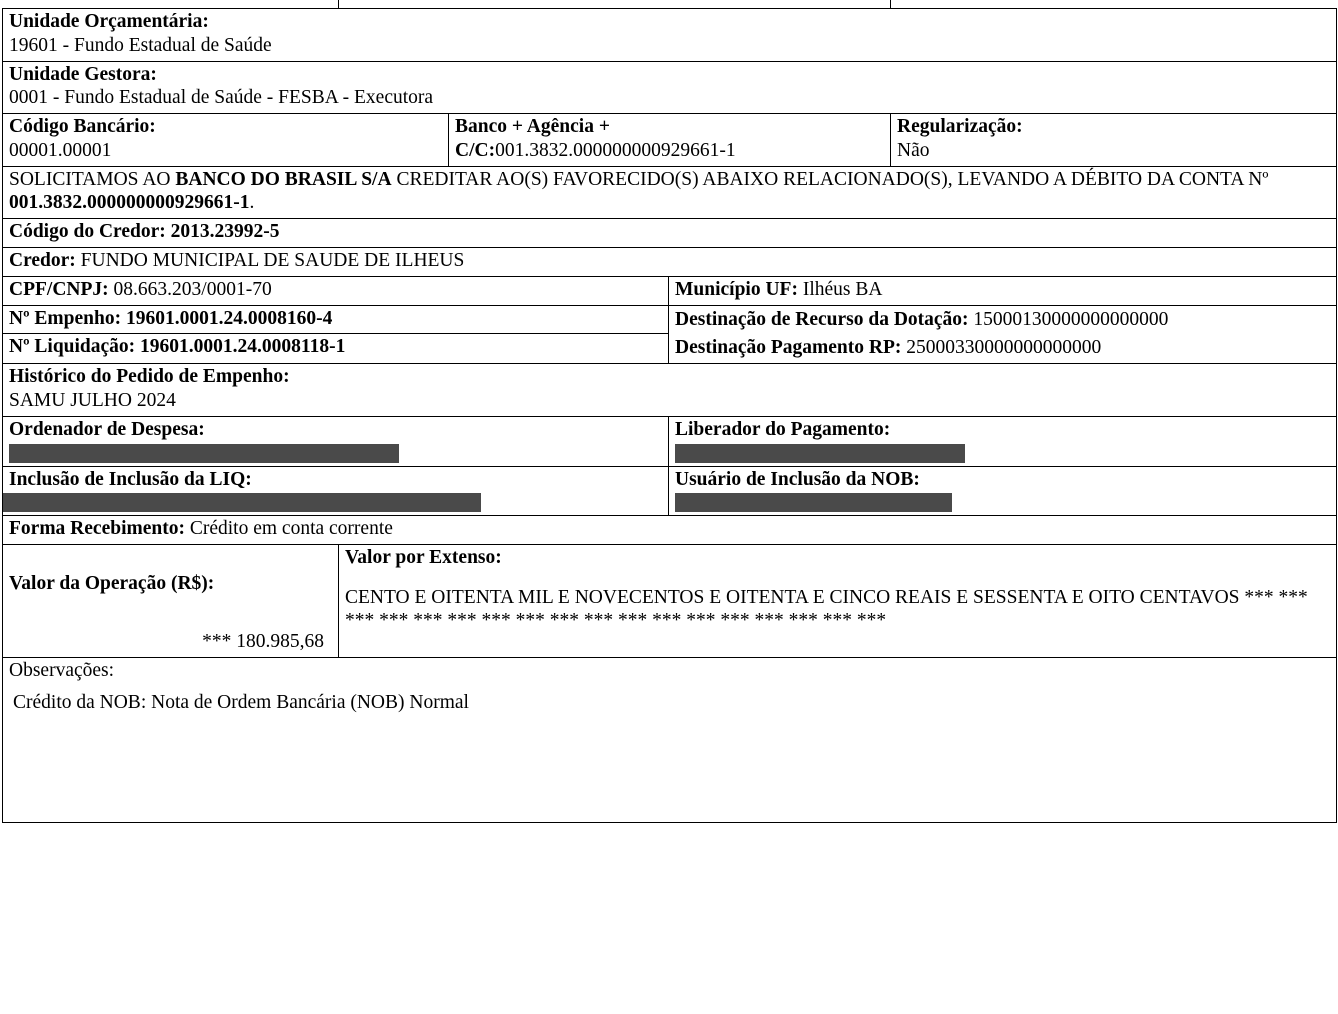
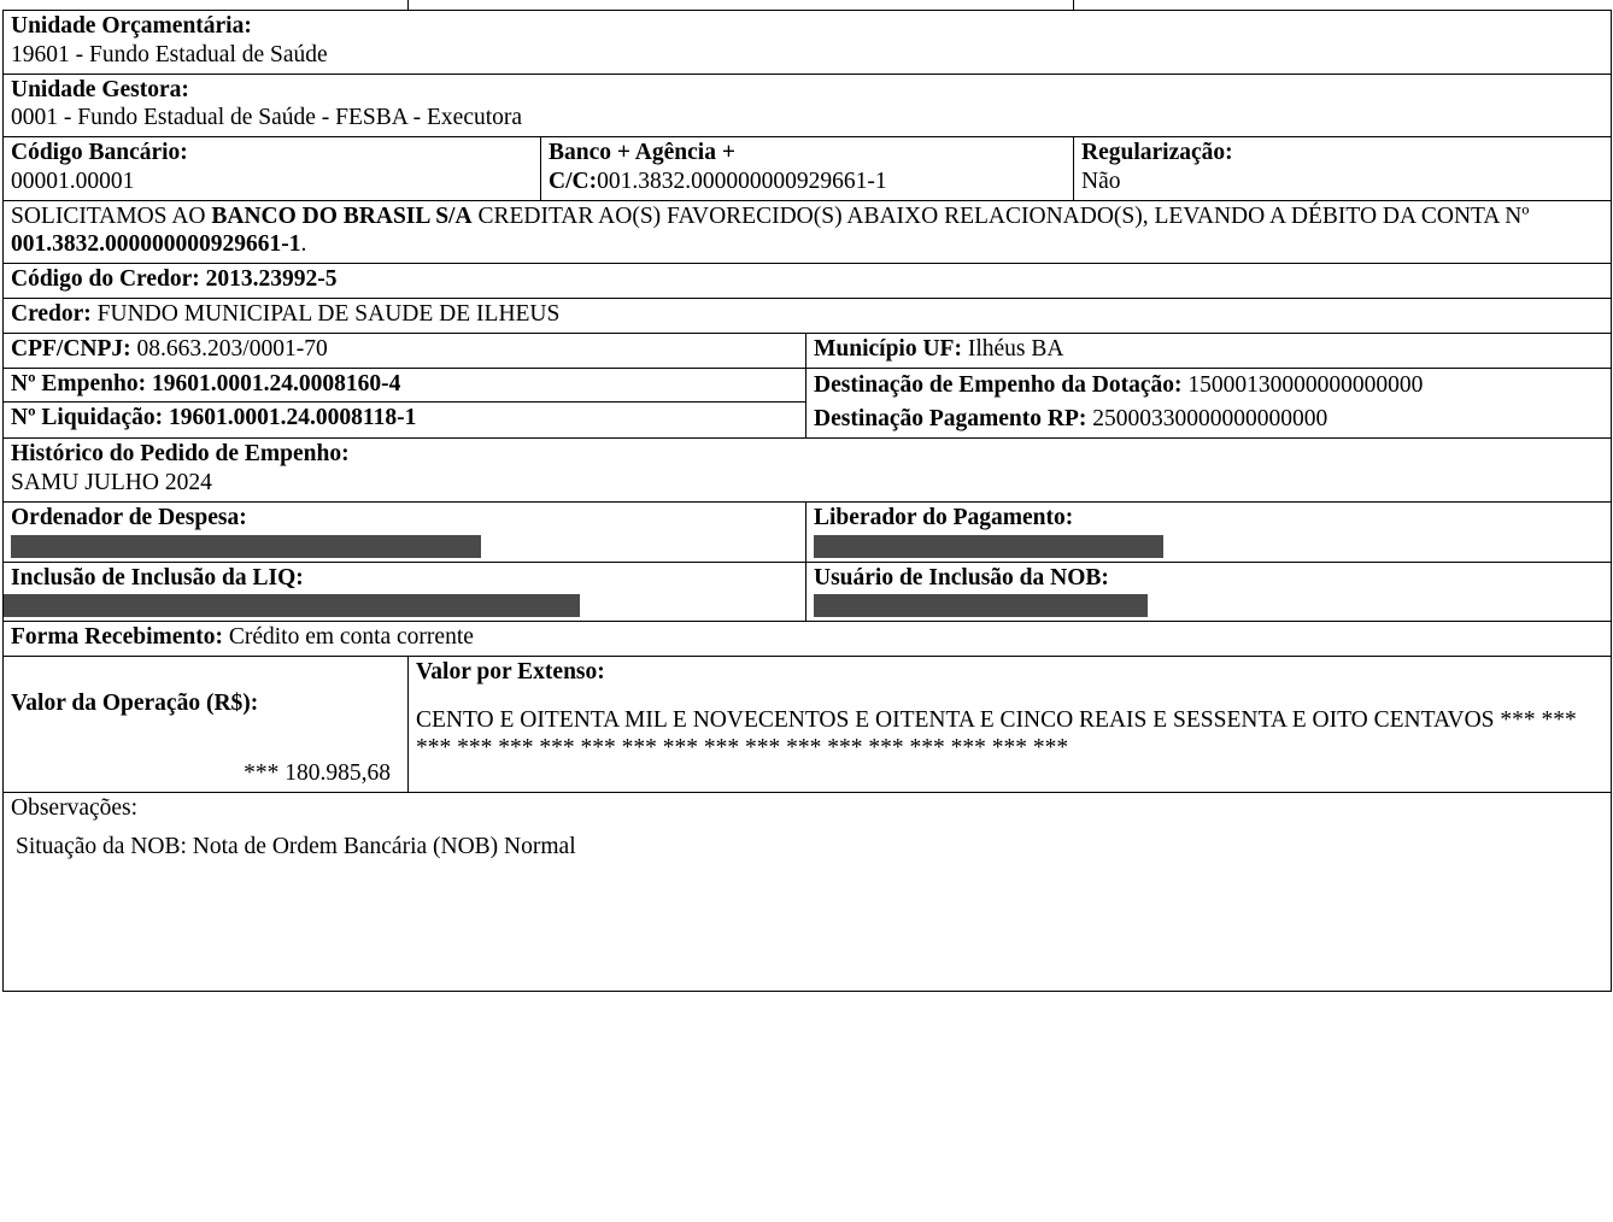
  Unidade Orçamentária: 19601 - Fundo Estadual de Saúde
  Unidade Gestora: 0001 - Fundo Estadual de Saúde - FESBA - Executora
  Código Bancário: 00001.00001	Banco + Agência + C/C:001.3832.000000000929661-1	Regularização: Não
  SOLICITAMOS AO BANCO DO BRASIL S/A CREDITAR AO(S) FAVORECIDO(S) ABAIXO RELACIONADO(S), LEVANDO A DÉBITO DA CONTA Nº 001.3832.000000000929661-1.
  Código do Credor: 2013.23992-5
  Credor: FUNDO MUNICIPAL DE SAUDE DE ILHEUS
  CPF/CNPJ: 08.663.203/0001-70	Município UF: Ilhéus BA
  Nº Empenho: 19601.0001.24.0008160-4
  Nº Liquidação: 19601.0001.24.0008118-1
- Destinação de Recurso da Dotação: 15000130000000000000
+ Destinação de Empenho da Dotação: 15000130000000000000
  Destinação Pagamento RP: 25000330000000000000
  Histórico do Pedido de Empenho: SAMU JULHO 2024
  Ordenador de Despesa:	Liberador do Pagamento:
  Inclusão de Inclusão da LIQ:	Usuário de Inclusão da NOB:
  Forma Recebimento: Crédito em conta corrente
  Valor da Operação (R$): *** 180.985,68	Valor por Extenso: CENTO E OITENTA MIL E NOVECENTOS E OITENTA E CINCO REAIS E SESSENTA E OITO CENTAVOS *** *** *** *** *** *** *** *** *** *** *** *** *** *** *** *** *** ***
- Observações: Crédito da NOB: Nota de Ordem Bancária (NOB) Normal
+ Observações: Situação da NOB: Nota de Ordem Bancária (NOB) Normal
